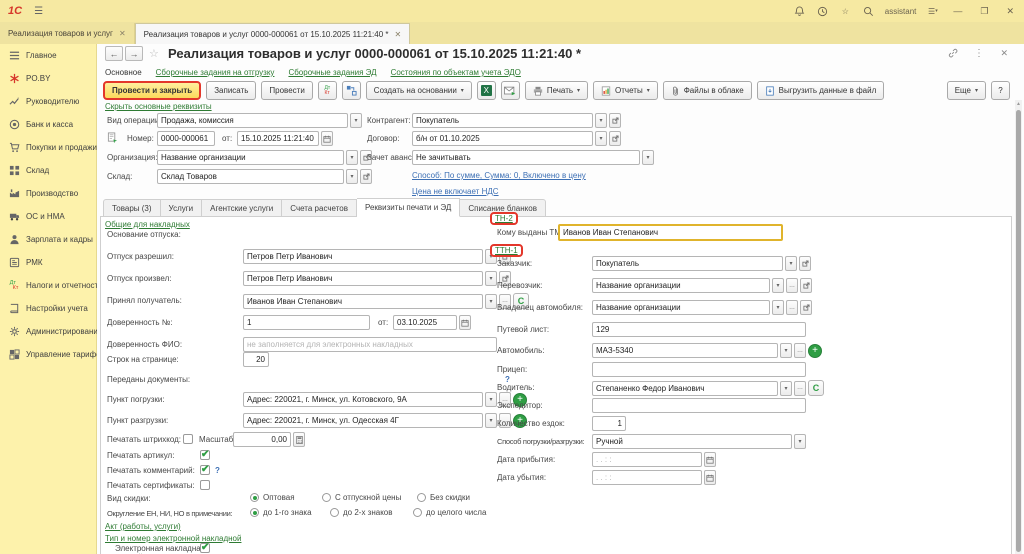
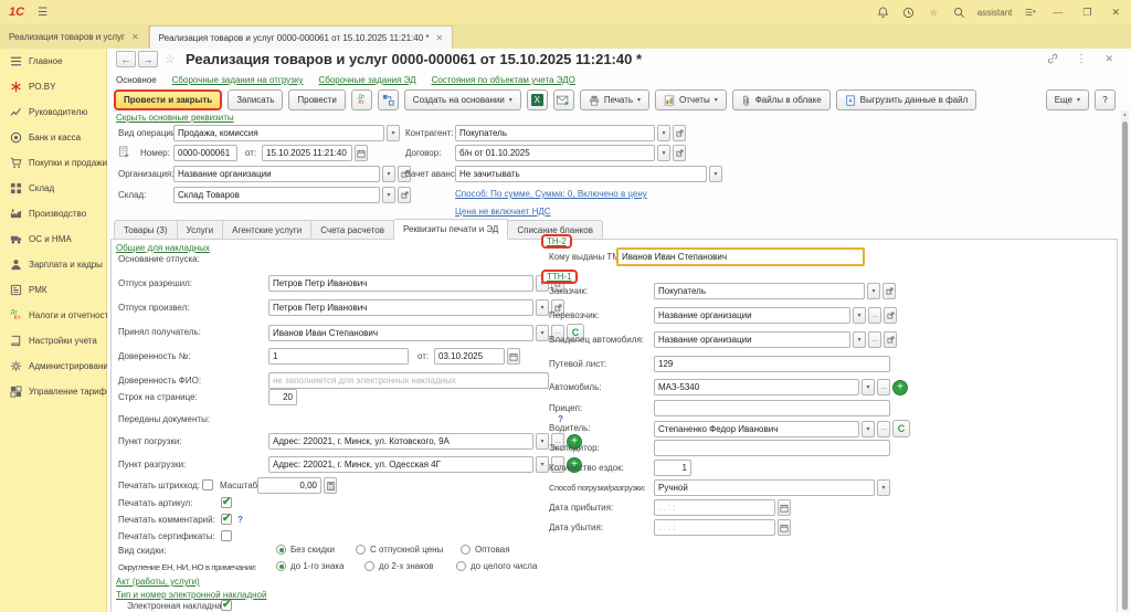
  1С
  ☰
  ☆
  assistant
  ☰
  —
  ❐
  ✕
  Реализация товаров и услуг
  ✕
  Реализация товаров и услуг 0000-000061 от 15.10.2025 11:21:40 *
  ✕
  Главное
  PO.BY
  Руководителю
  Банк и касса
  Покупки и продажи
  Склад
  Производство
  ОС и НМА
  Зарплата и кадры
  РМК
  Налоги и отчетнос
  Настройки учета
  Администрировани
  Управление тариф
  ←
  →
  ☆
  Реализация товаров и услуг 0000-000061 от 15.10.2025 11:21:40 *
  ⋮
  ✕
  Основное
  Сборочные задания на отгрузку
  Сборочные задания ЭД
  Состояния по объектам учета ЭДО
  Провести и закрыть
  Записать
  Провести
  Создать на основании
  X
  Печать
  Отчеты
  Файлы в облаке
  Выгрузить данные в файл
  Еще
  ?
  Скрыть основные реквизиты
  Вид операци
  Продажа, комиссия
  Номер:
  0000-000061
  от:
  15.10.2025 11:21:40
  Организация
  Название организации
  Склад:
  Склад Товаров
  Контрагент:
  Покупатель
  Договор:
  б/н от 01.10.2025
  Зачет аванс
  Не зачитывать
  Способ: По сумме, Сумма: 0, Включено в цену
  Цена не включает НДС
  Товары (3)
  Услуги
  Агентские услуги
  Счета расчетов
  Реквизиты печати и ЭД
  Списание бланков
  Общие для накладных
  Основание отпуска:
  Отпуск разрешил:
  Петров Петр Иванович
  Отпуск произвел:
  Петров Петр Иванович
  Принял получатель:
  Иванов Иван Степанович
  C
  Доверенность №:
  1
  от:
  03.10.2025
  Доверенность ФИО:
  не заполняется для электронных накладных
  Строк на странице:
  20
  Переданы документы:
  ?
  Пункт погрузки:
  Адрес: 220021, г. Минск, ул. Котовского, 9А
  +
  Пункт разгрузки:
  Адрес: 220021, г. Минск, ул. Одесская 4Г
  +
  Печатать штрихкод:
  Масштаб
  0,00
  Печатать артикул:
  Печатать комментарий:
  ?
  Печатать сертификаты:
  Вид скидки:
- Оптовая
+ Без скидки
  С отпускной цены
- Без скидки
+ Оптовая
  Округление ЕН, НИ, НО в примечании:
  до 1-го знака
  до 2-х знаков
  до целого числа
  Акт (работы, услуги)
  Тип и номер электронной накладной
  Электронная накладна
  ТН-2
  Кому выданы Т
  Иванов Иван Степанович
  ТТН-1
  Заказчик:
  Покупатель
  Перевозчик:
  Название организации
  Владелец автомобиля:
  Название организации
  Путевой лист:
  129
  Автомобиль:
  МАЗ-5340
  +
  Прицеп:
  Водитель:
  Степаненко Федор Иванович
  C
  Экспедитор:
  Количество ездок:
  1
  Способ погрузки/разгрузки:
  Ручной
  Дата прибытия:
  . . : :
  Дата убытия:
  . . : :
